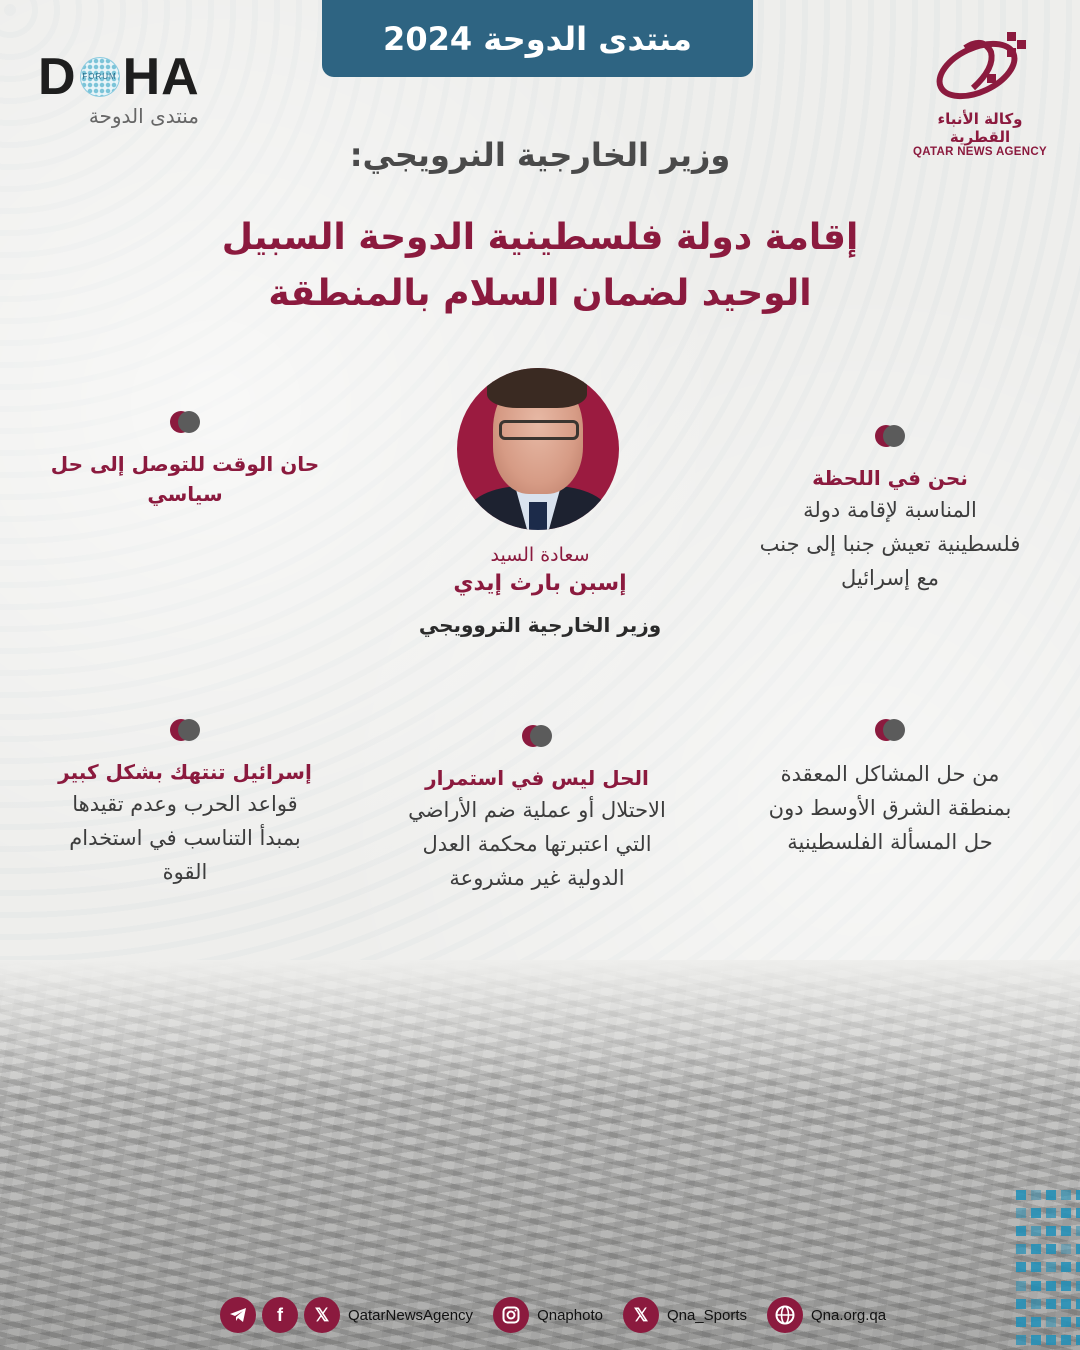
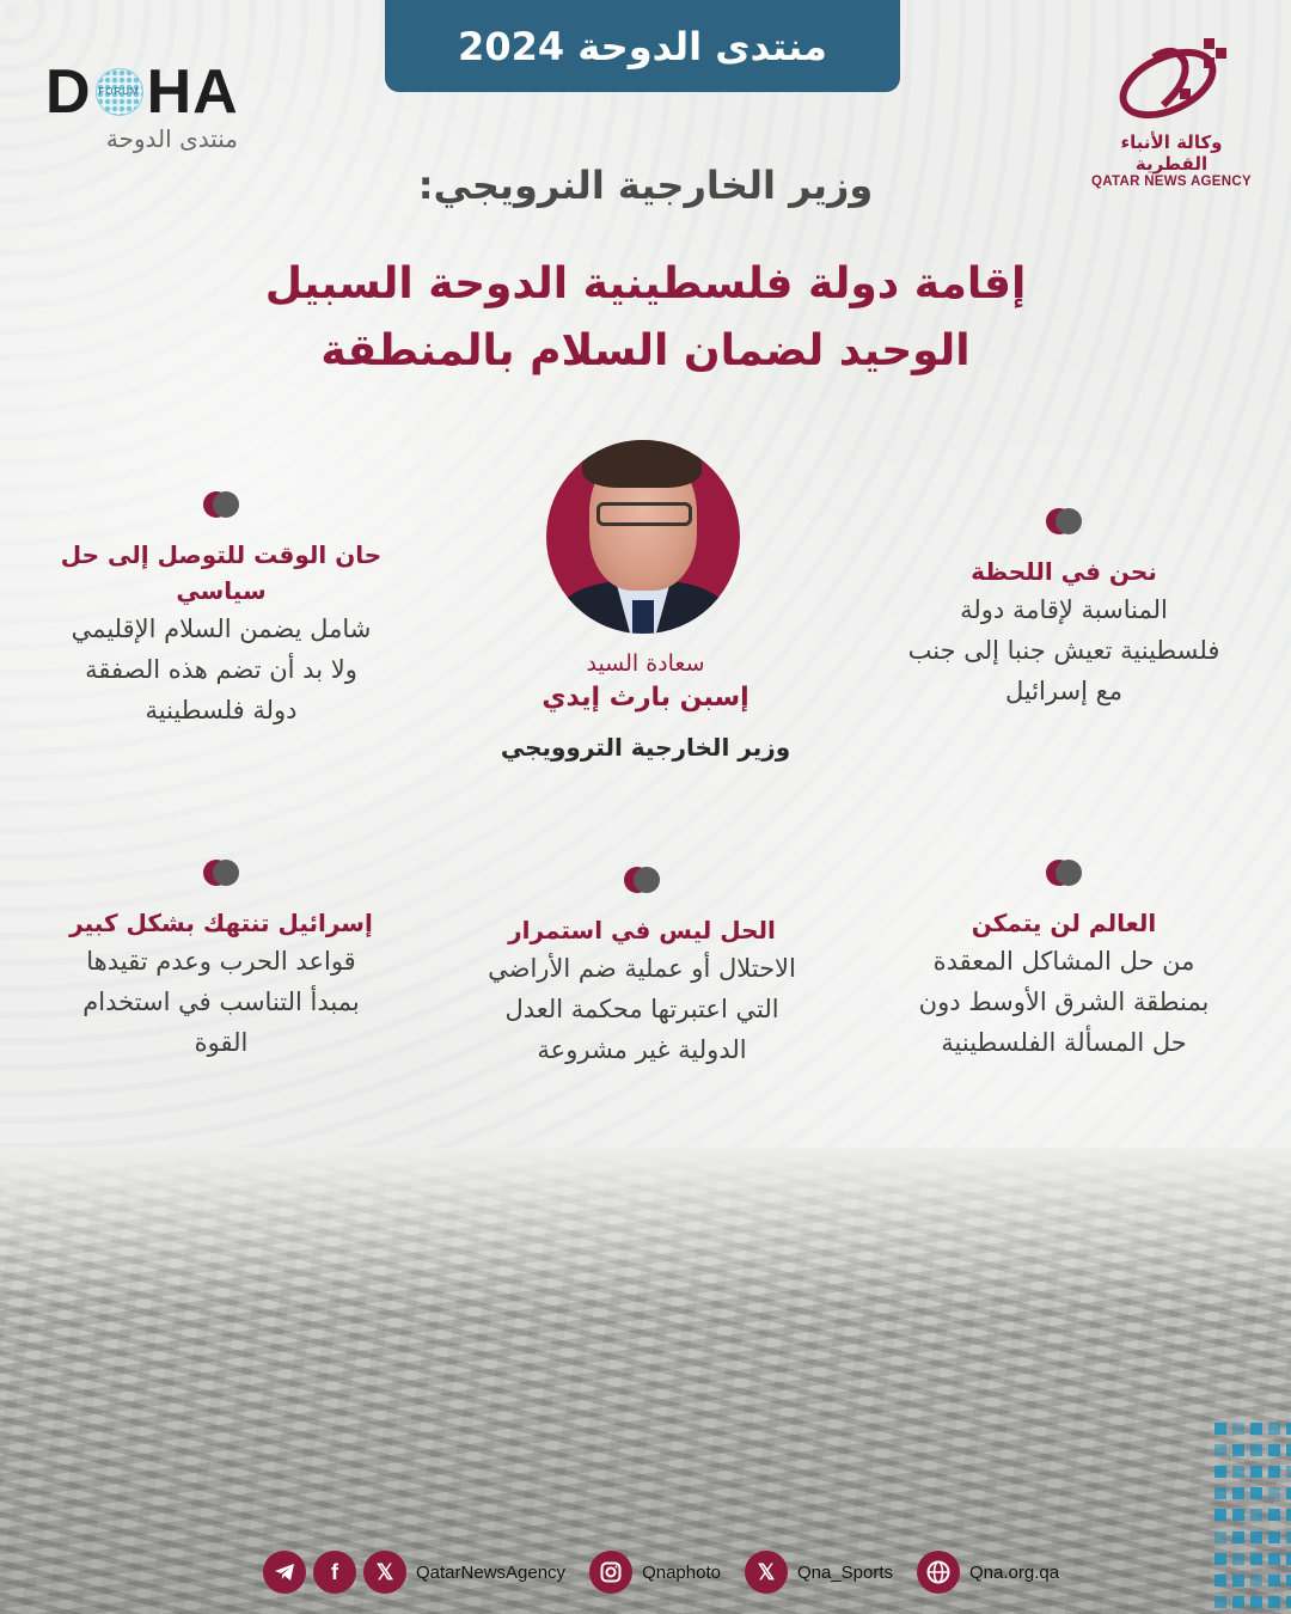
  منتدى الدوحة 2024
  D
  FORUM
  HA
  منتدى الدوحة
  وكالة الأنباء القطرية
  QATAR NEWS AGENCY
  وزير الخارجية النرويجي:
  إقامة دولة فلسطينية الدوحة السبيل
  الوحيد لضمان السلام بالمنطقة
  سعادة السيد
  إسبن بارث إيدي
  وزير الخارجية التروويجي
  نحن في اللحظة
  المناسبة لإقامة دولة
  فلسطينية تعيش جنبا إلى جنب
  مع إسرائيل
  حان الوقت للتوصل إلى حل سياسي
+ شامل يضمن السلام الإقليمي
+ ولا بد أن تضم هذه الصفقة
+ دولة فلسطينية
+ العالم لن يتمكن
  من حل المشاكل المعقدة
  بمنطقة الشرق الأوسط دون
  حل المسألة الفلسطينية
  الحل ليس في استمرار
  الاحتلال أو عملية ضم الأراضي
  التي اعتبرتها محكمة العدل
  الدولية غير مشروعة
  إسرائيل تنتهك بشكل كبير
  قواعد الحرب وعدم تقيدها
  بمبدأ التناسب في استخدام
  القوة
  f
  𝕏
  QatarNewsAgency
  Qnaphoto
  𝕏
  Qna_Sports
  Qna.org.qa
